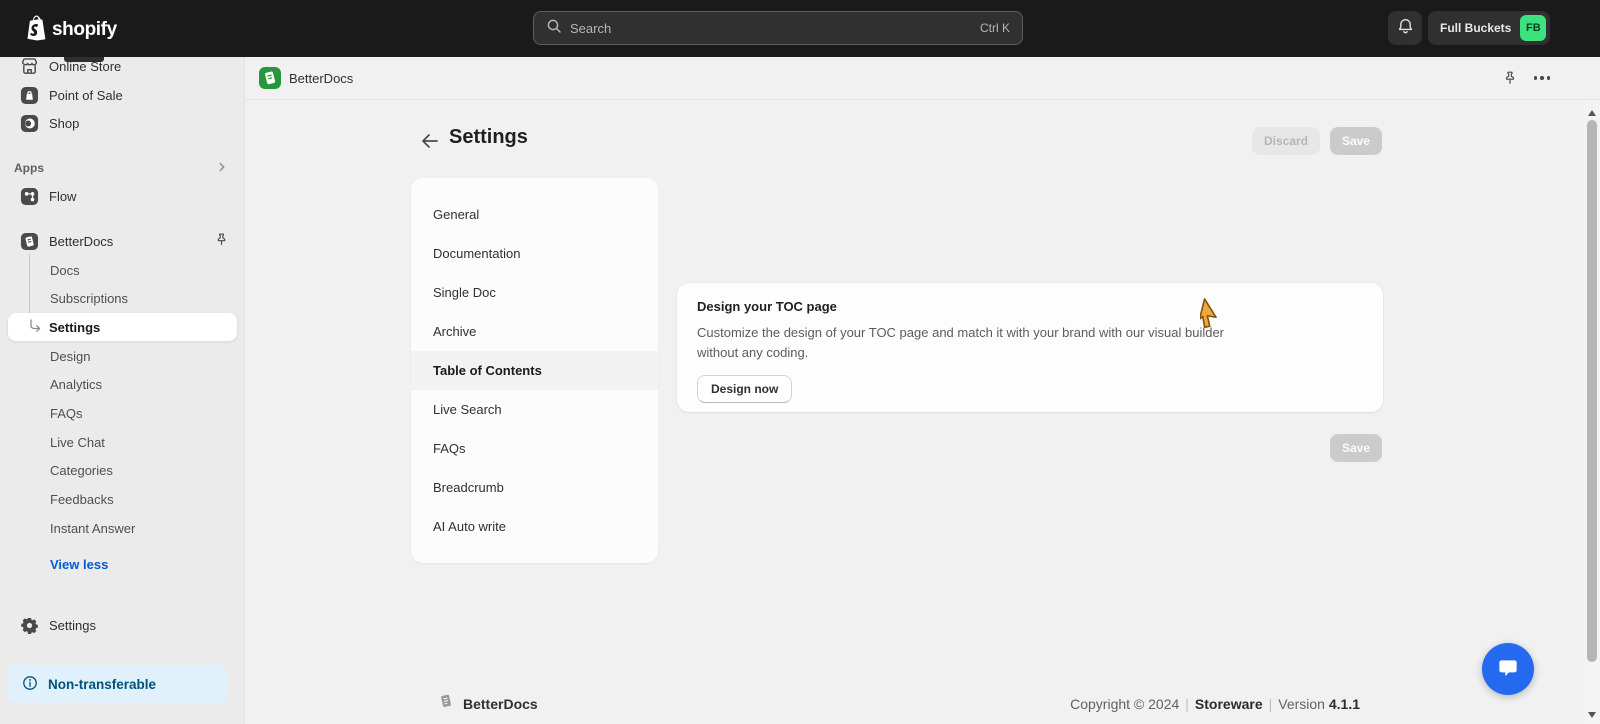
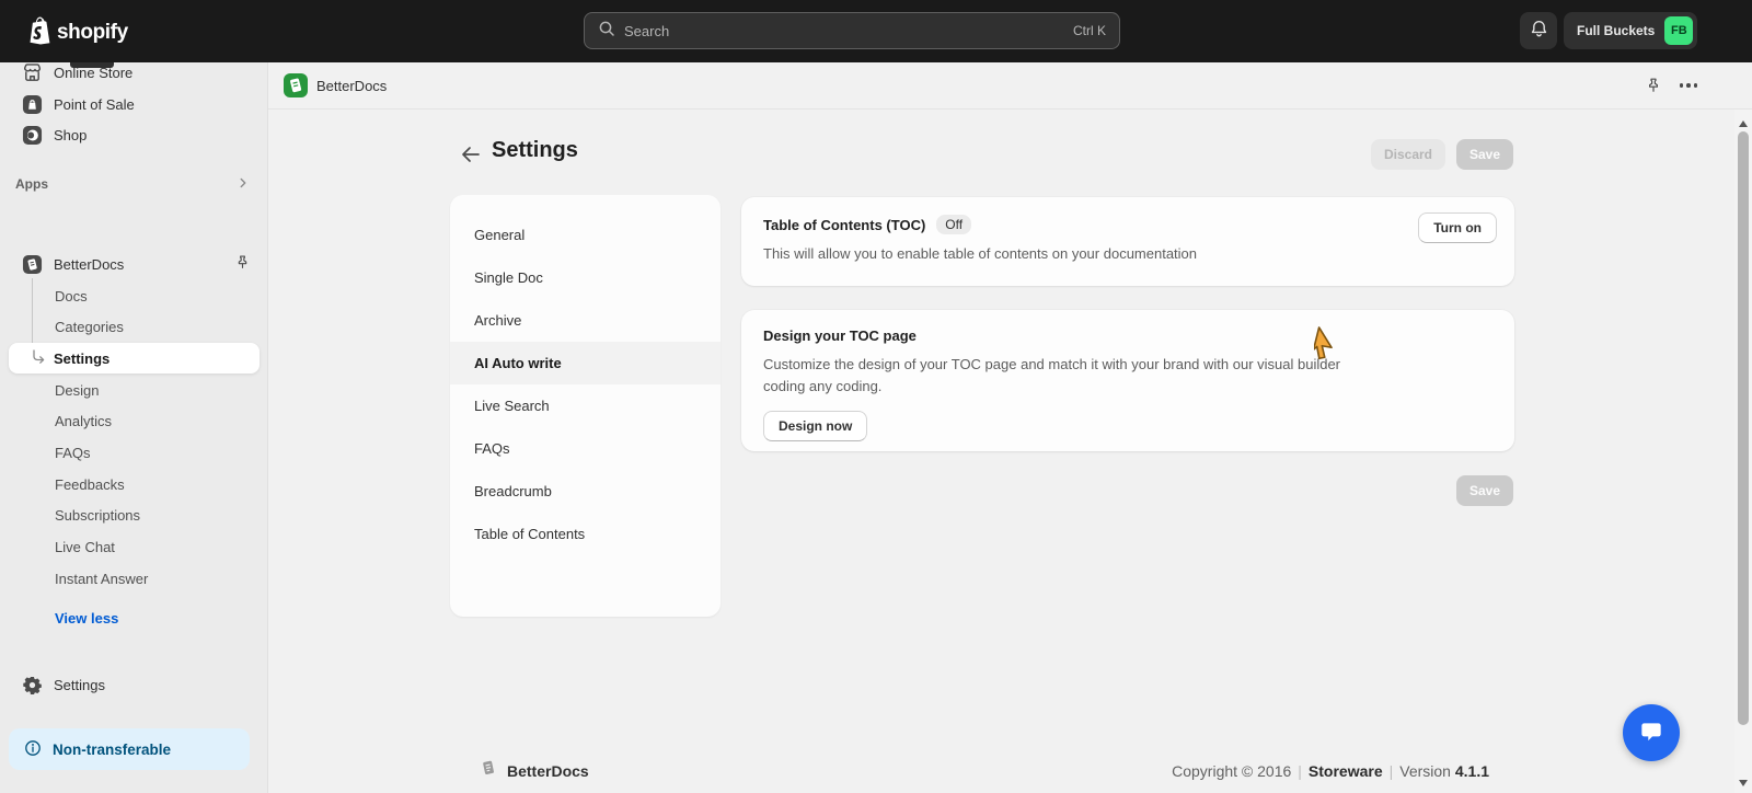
  shopify
  Search
  Ctrl K
  Full Buckets
  FB
  Online Store
  Point of Sale
  Shop
  Apps
- Flow
  BetterDocs
  Docs
- Subscriptions
+ Categories
  Settings
  Design
  Analytics
  FAQs
- Live Chat
+ Feedbacks
- Categories
+ Subscriptions
- Feedbacks
+ Live Chat
  Instant Answer
  View less
  Settings
  Non-transferable
  BetterDocs
  Settings
  Discard
  Save
  General
- Documentation
  Single Doc
  Archive
- Table of Contents
+ AI Auto write
  Live Search
  FAQs
  Breadcrumb
- AI Auto write
+ Table of Contents
+ Table of Contents (TOC)
+ Off
+ Turn on
+ This will allow you to enable table of contents on your documentation
  Design your TOC page
- Customize the design of your TOC page and match it with your brand with our visual builder without any coding.
+ Customize the design of your TOC page and match it with your brand with our visual builder coding any coding.
  Design now
  Save
  BetterDocs
- Copyright © 2024 | Storeware | Version 4.1.1
+ Copyright © 2016 | Storeware | Version 4.1.1
